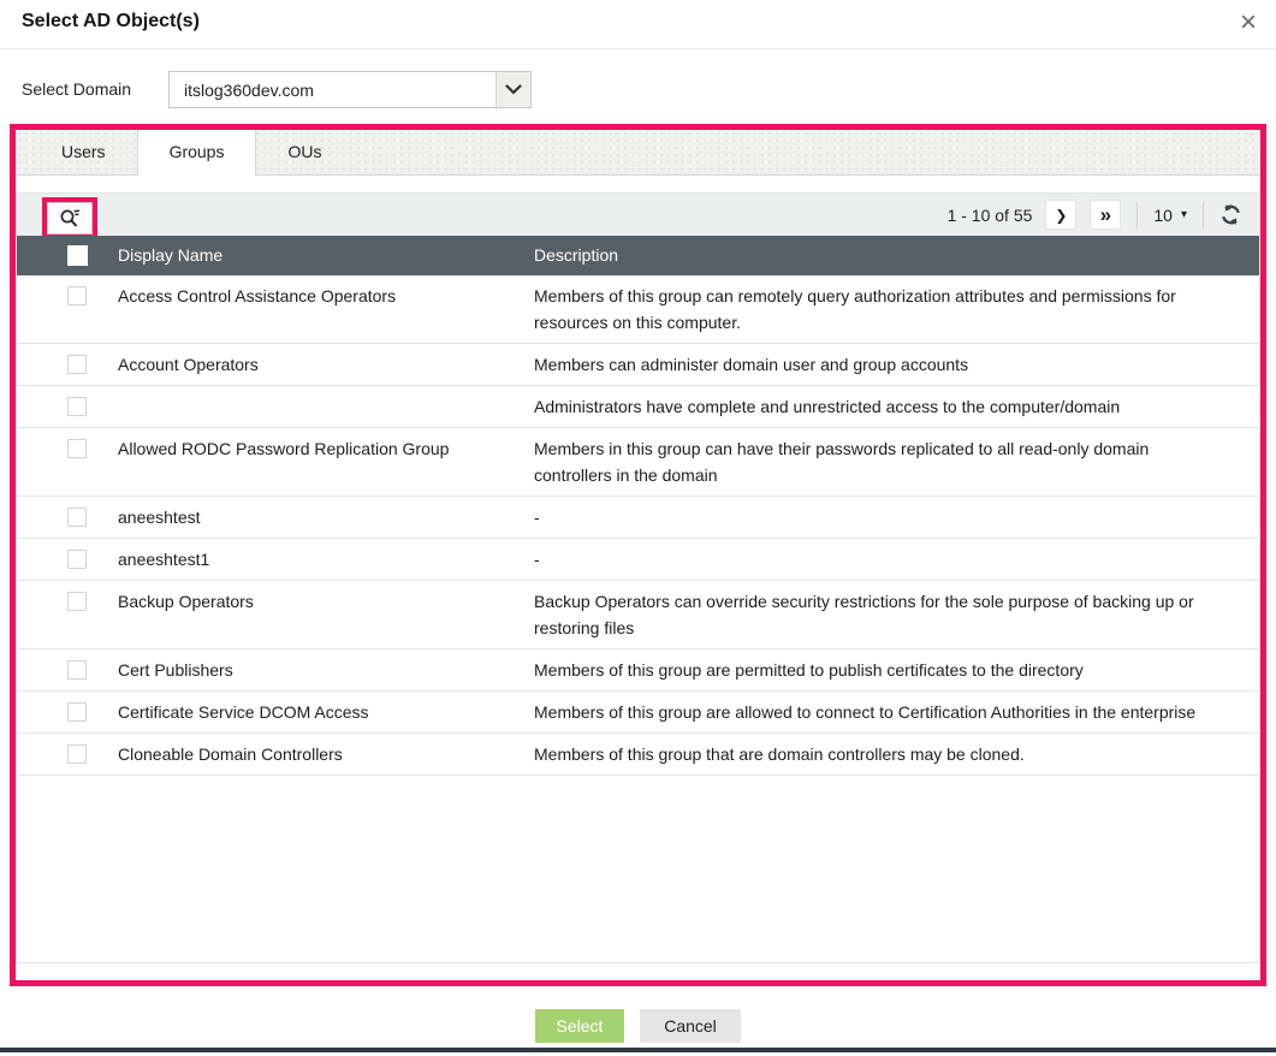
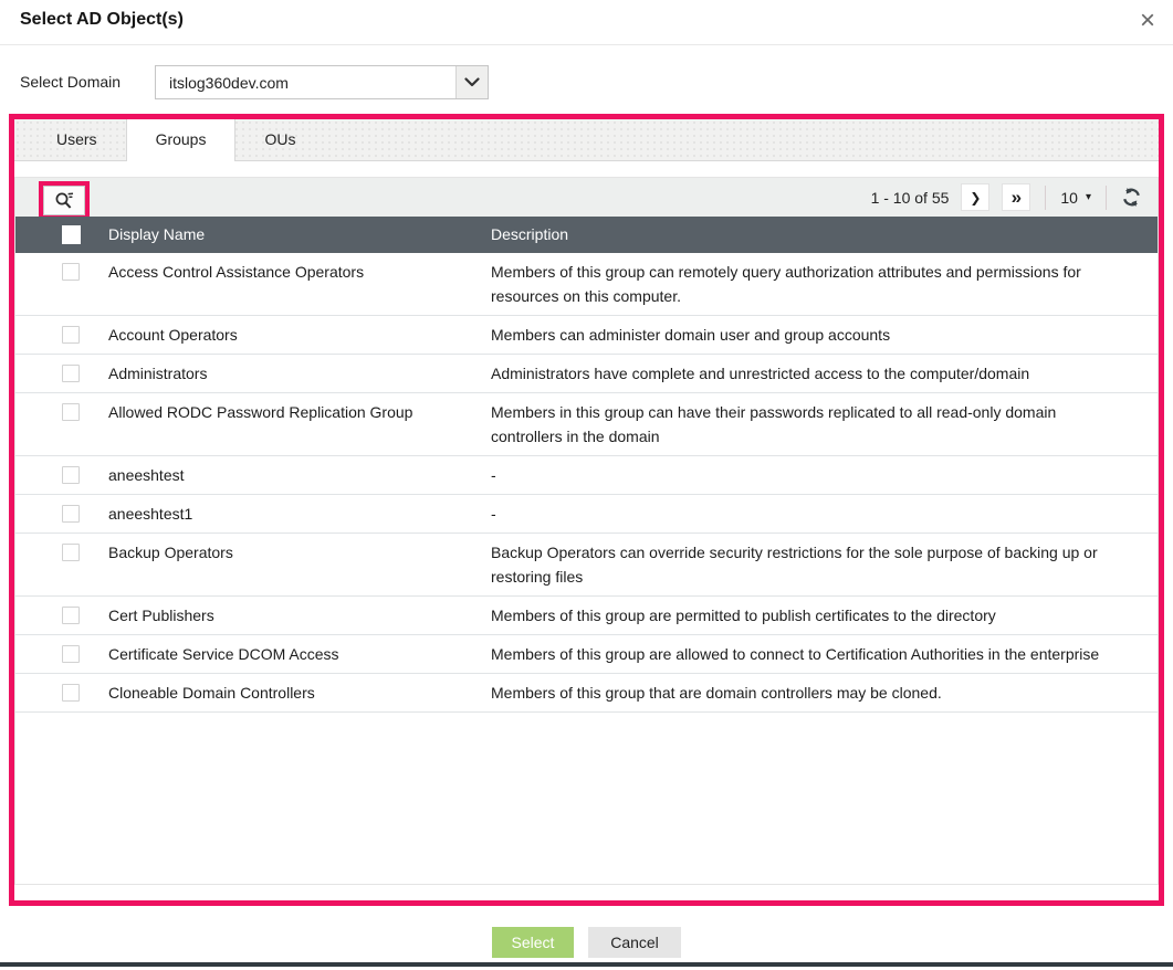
  Select AD Object(s)
  ×
  Select Domain
  itslog360dev.com
  Users
  Groups
  OUs
  1 - 10 of 55
  ❯
  »
  10
  ▾
  Display Name
  Description
  Access Control Assistance Operators
  Members of this group can remotely query authorization attributes and permissions for resources on this computer.
  Account Operators
  Members can administer domain user and group accounts
+ Administrators
  Administrators have complete and unrestricted access to the computer/domain
  Allowed RODC Password Replication Group
  Members in this group can have their passwords replicated to all read-only domain controllers in the domain
  aneeshtest
  -
  aneeshtest1
  -
  Backup Operators
  Backup Operators can override security restrictions for the sole purpose of backing up or restoring files
  Cert Publishers
  Members of this group are permitted to publish certificates to the directory
  Certificate Service DCOM Access
  Members of this group are allowed to connect to Certification Authorities in the enterprise
  Cloneable Domain Controllers
  Members of this group that are domain controllers may be cloned.
  Select
  Cancel
